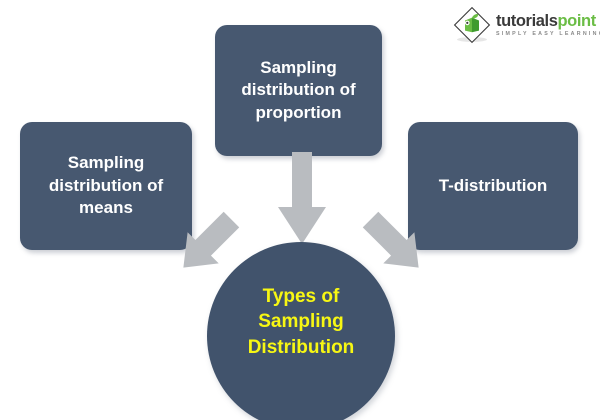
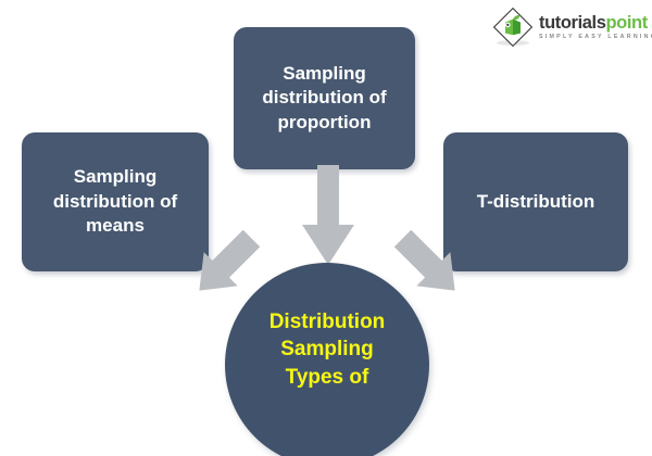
  tutorialspoint
  Sampling
  distribution of
  means
  Sampling
  distribution of
  proportion
  T-distribution
- Types of
+ Distribution
  Sampling
- Distribution
+ Types of
